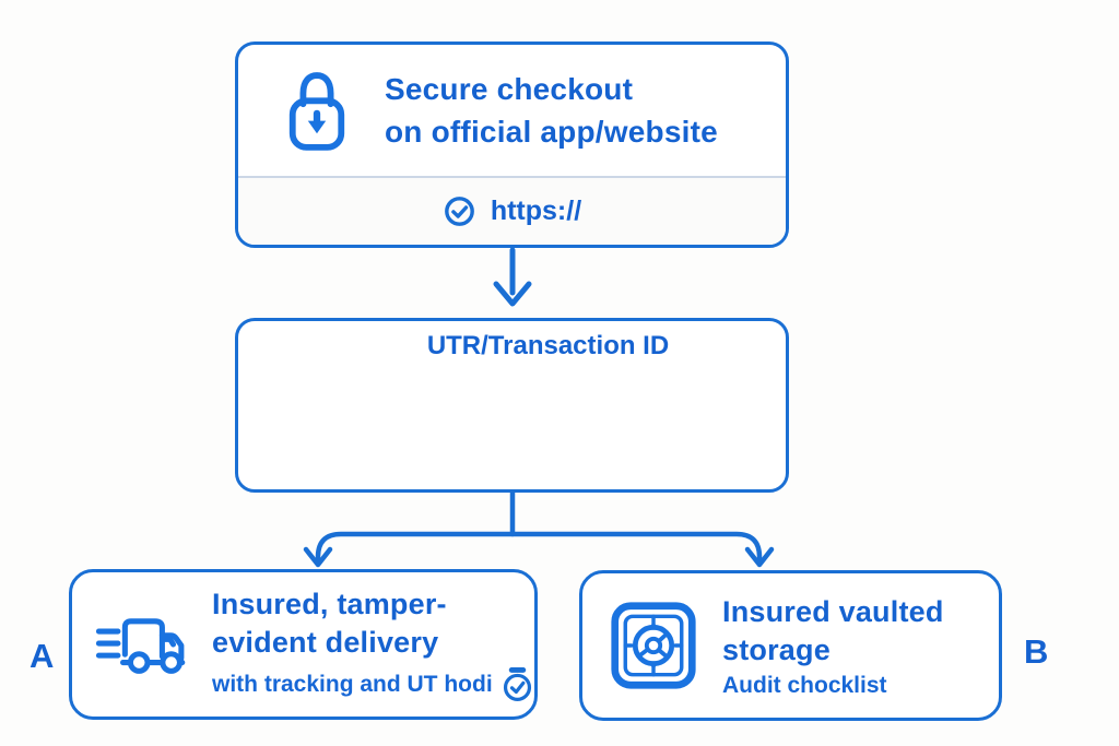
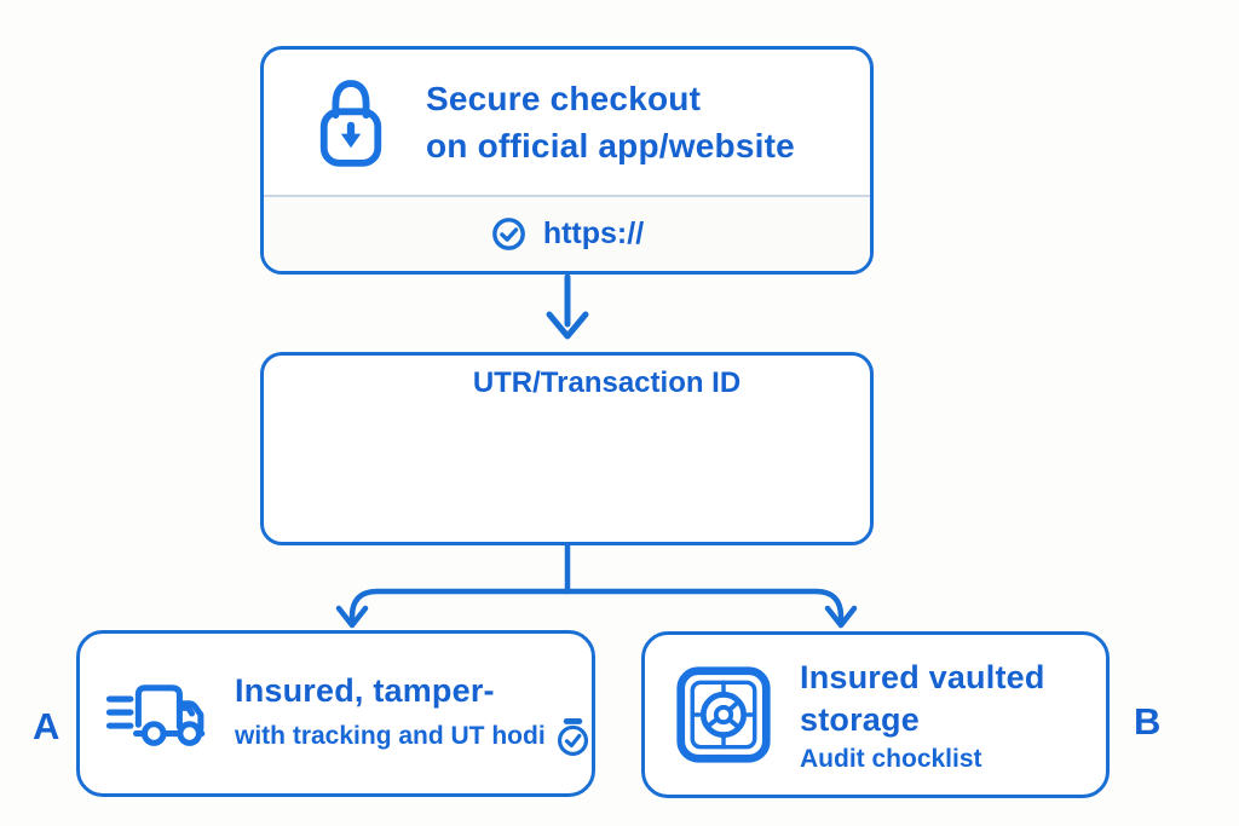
  Secure checkout
  on official app/website
  https://
  UTR/Transaction ID
  A
  Insured, tamper-
- evident delivery
  with tracking and UT hodi
  B
  Insured vaulted
  storage
  Audit chocklist
